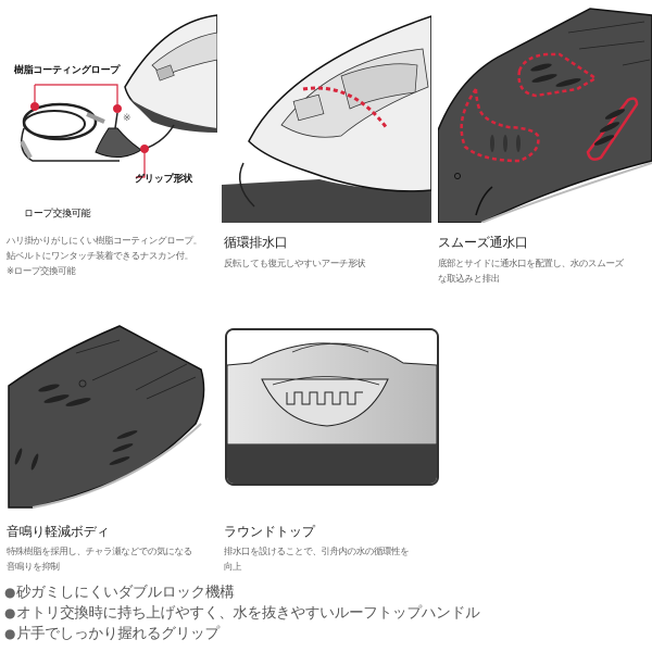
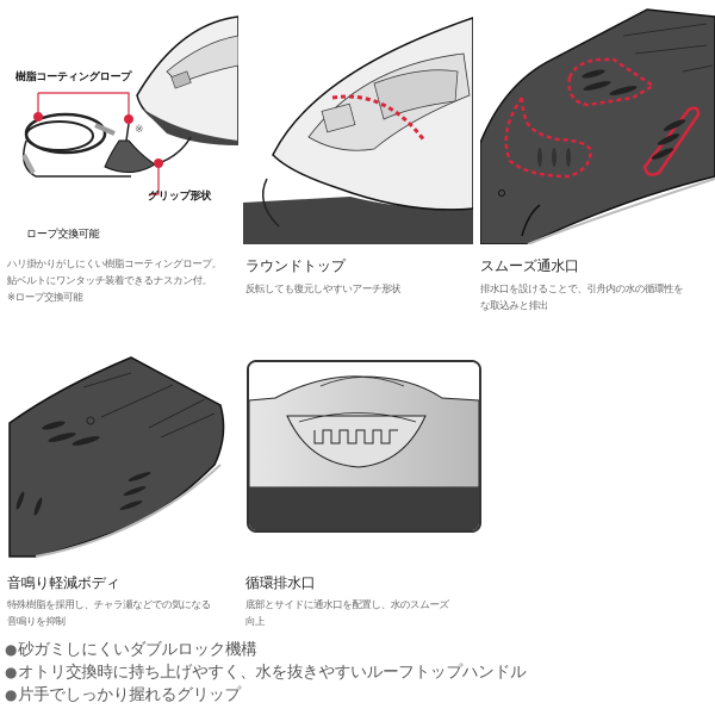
  樹脂コーティングロープ
  ※
  グリップ形状
  ロープ交換可能
  ハリ掛かりがしにくい樹脂コーティングロープ。
  鮎ベルトにワンタッチ装着できるナスカン付。
  ※ロープ交換可能
- 循環排水口
+ ラウンドトップ
  反転しても復元しやすいアーチ形状
  スムーズ通水口
- 底部とサイドに通水口を配置し、水のスムーズ
+ 排水口を設けることで、引舟内の水の循環性を
  な取込みと排出
  音鳴り軽減ボディ
  特殊樹脂を採用し、チャラ瀬などでの気になる
  音鳴りを抑制
- ラウンドトップ
+ 循環排水口
- 排水口を設けることで、引舟内の水の循環性を
+ 底部とサイドに通水口を配置し、水のスムーズ
  向上
  ●砂ガミしにくいダブルロック機構
  ●オトリ交換時に持ち上げやすく、水を抜きやすいルーフトップハンドル
  ●片手でしっかり握れるグリップ
